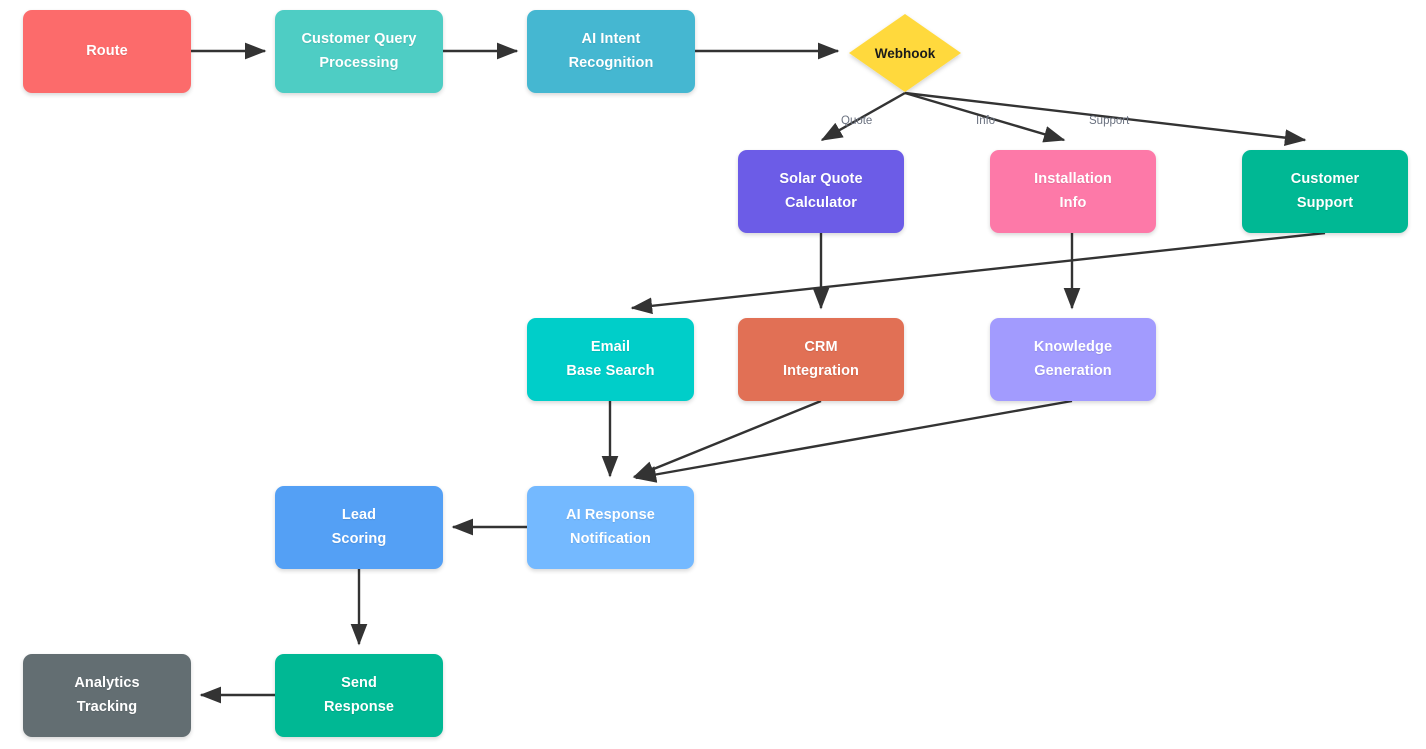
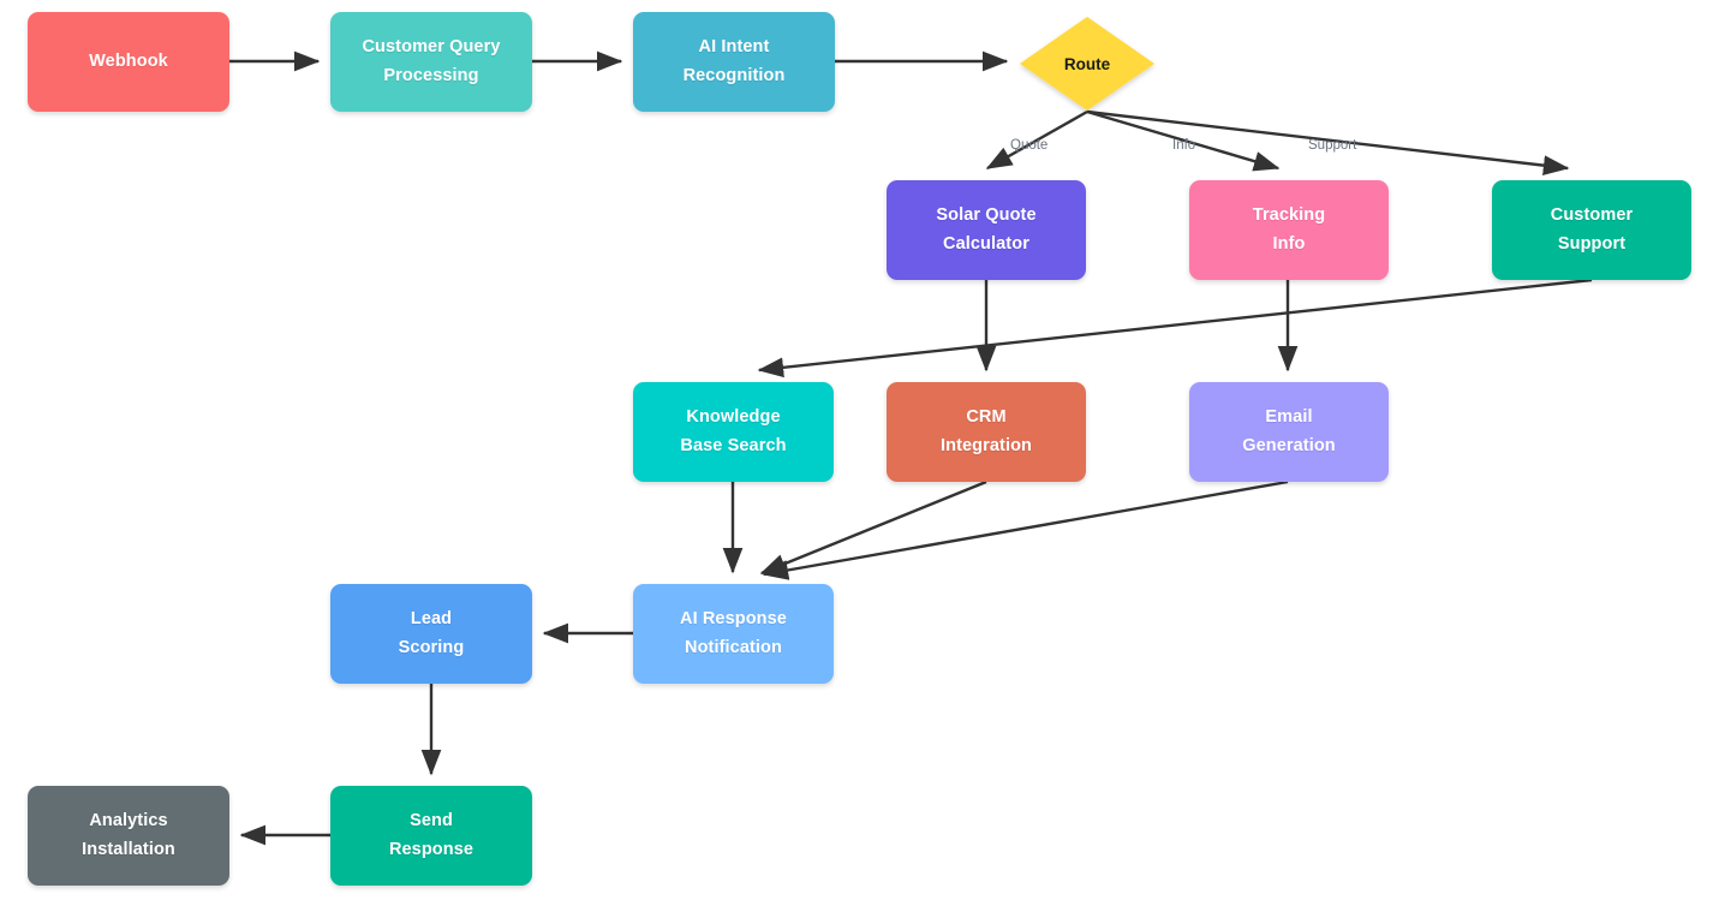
- Route
+ Webhook
  Customer Query
  Processing
  AI Intent
  Recognition
- Webhook
+ Route
  Solar Quote
  Calculator
- Installation
+ Tracking
  Info
  Customer
  Support
- Email
+ Knowledge
  Base Search
  CRM
  Integration
- Knowledge
+ Email
  Generation
  Lead
  Scoring
  AI Response
  Notification
  Analytics
- Tracking
+ Installation
  Send
  Response
  Quote
  Info
  Support
